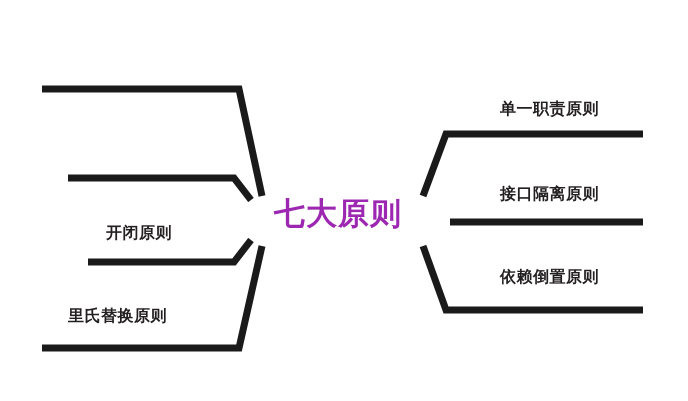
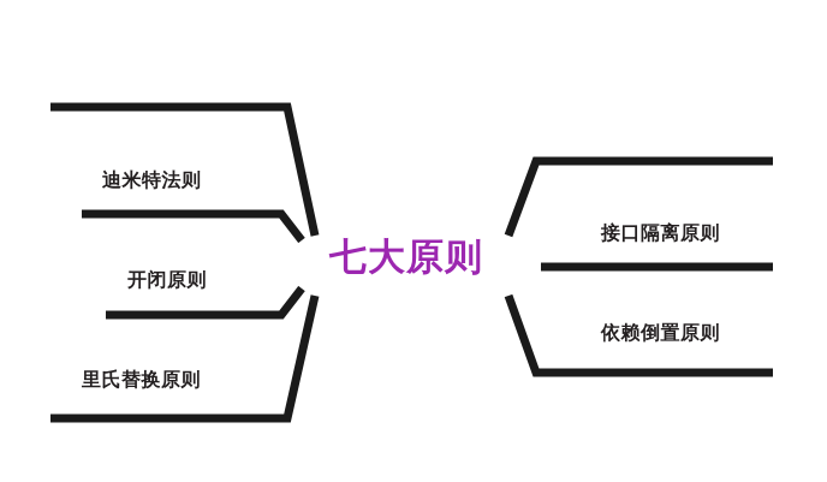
  七大原则
+ 迪米特法则
  开闭原则
  里氏替换原则
- 单一职责原则
  接口隔离原则
  依赖倒置原则
